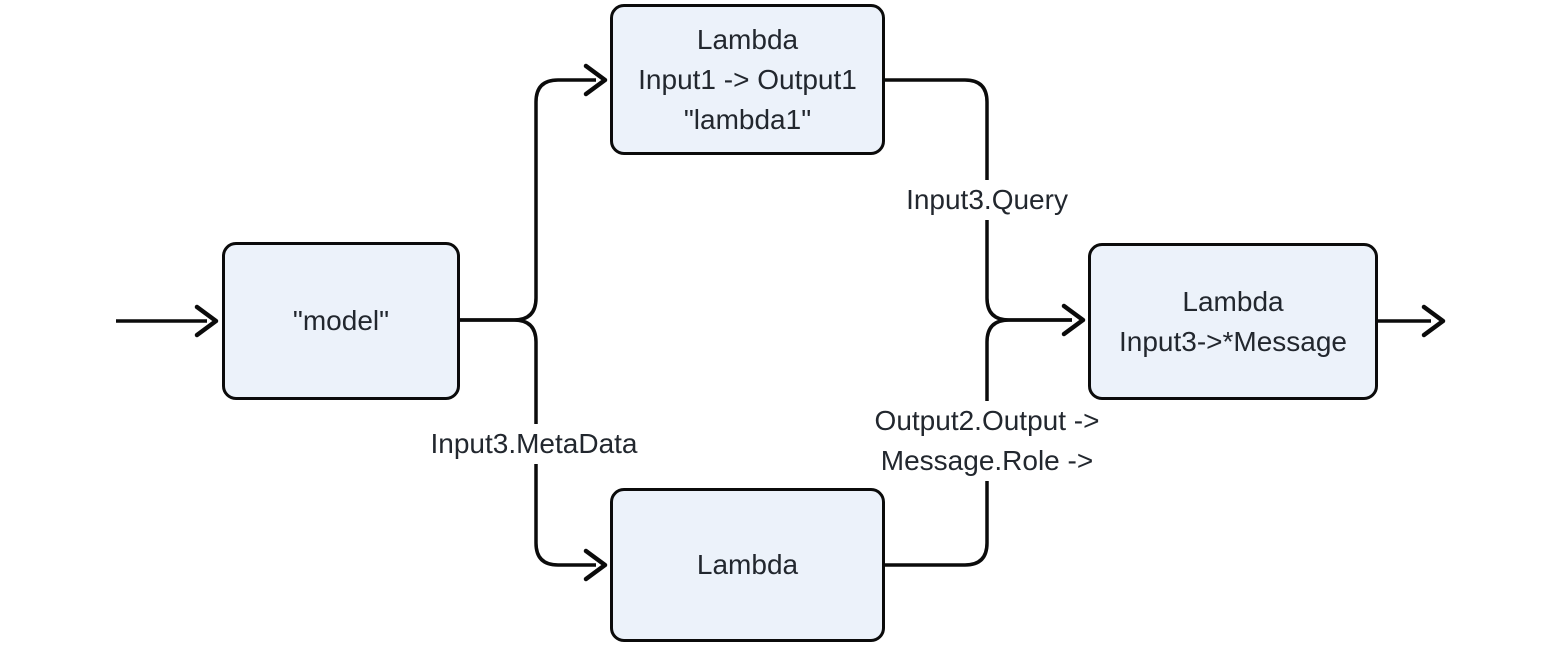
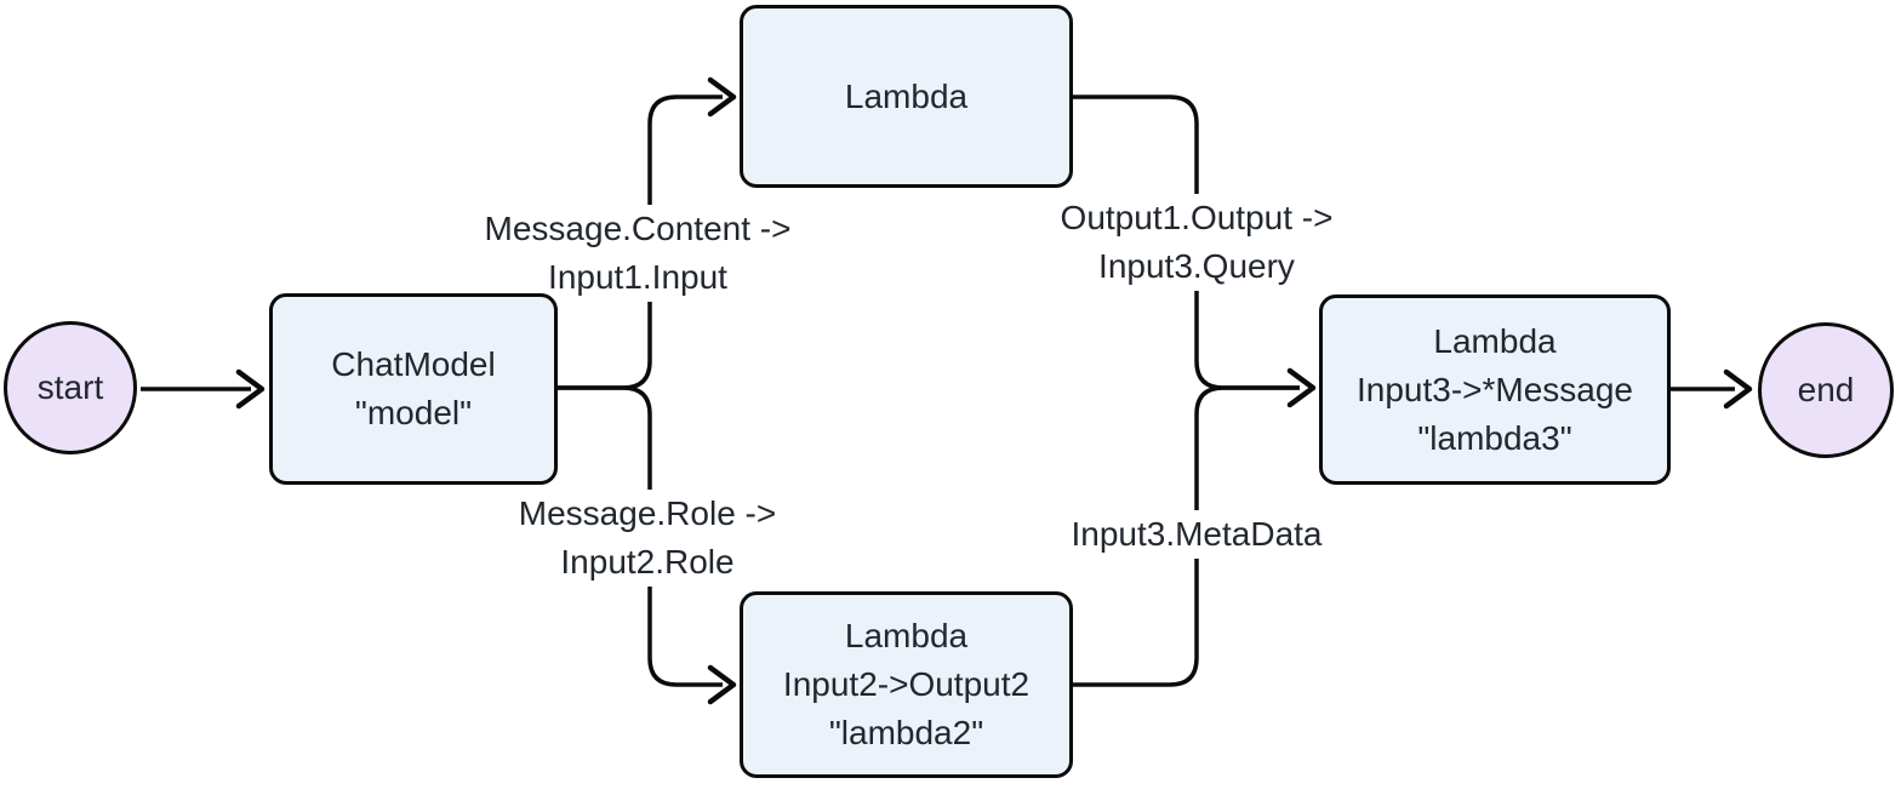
+ Message.Content ->
+ Input1.Input
- Input3.MetaData
+ Message.Role ->
+ Input2.Role
+ Output1.Output ->
  Input3.Query
- Output2.Output ->
- Message.Role ->
+ Input3.MetaData
+ start
+ ChatModel
  "model"
  Lambda
- Input1 -> Output1
- "lambda1"
  Lambda
+ Input2->Output2
+ "lambda2"
  Lambda
  Input3->*Message
+ "lambda3"
+ end
